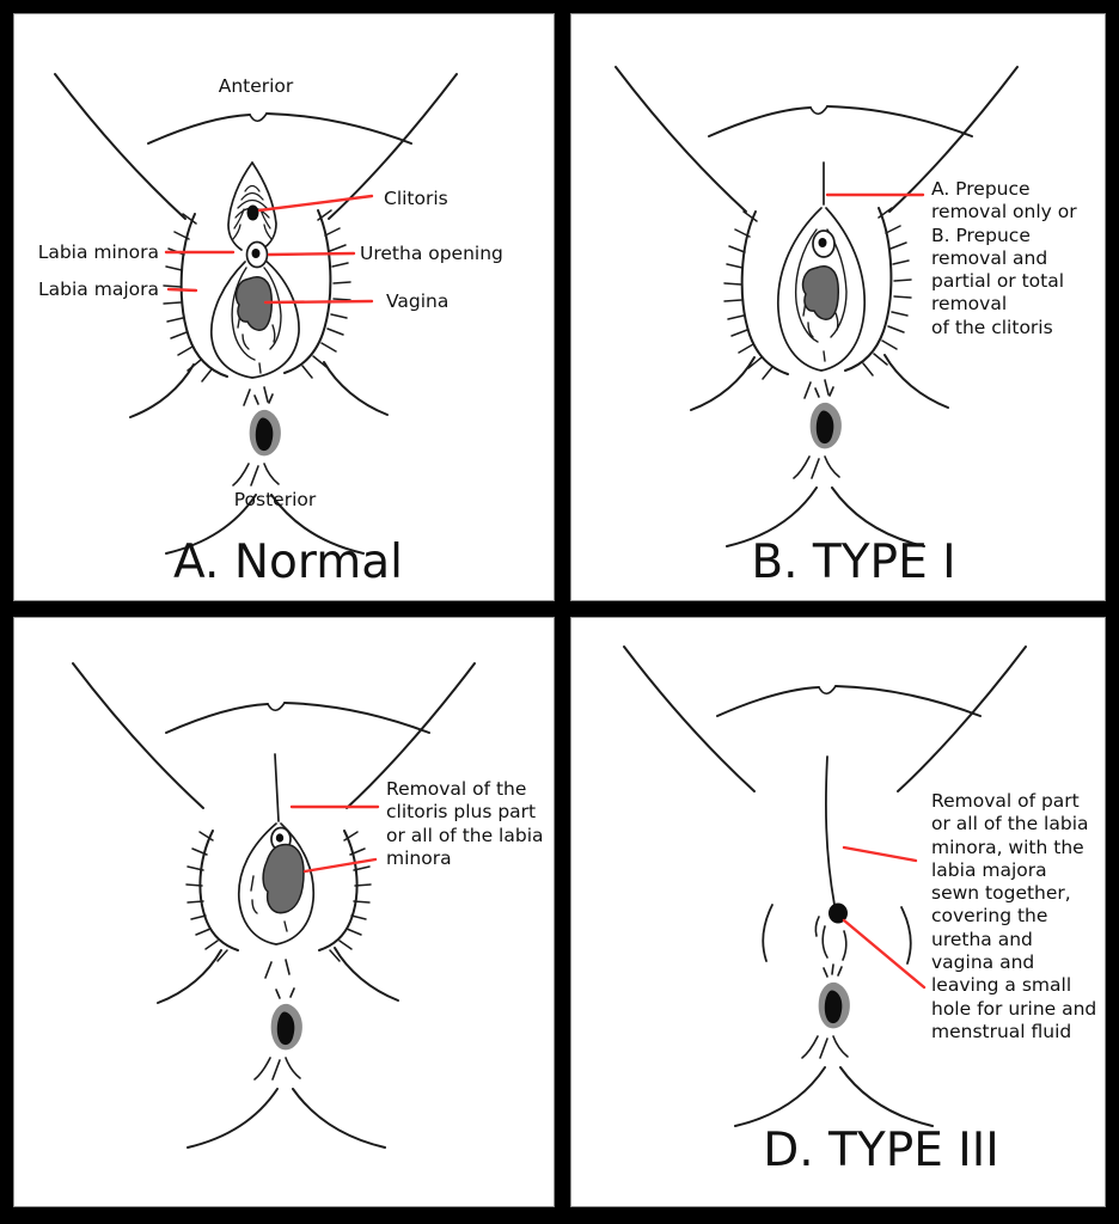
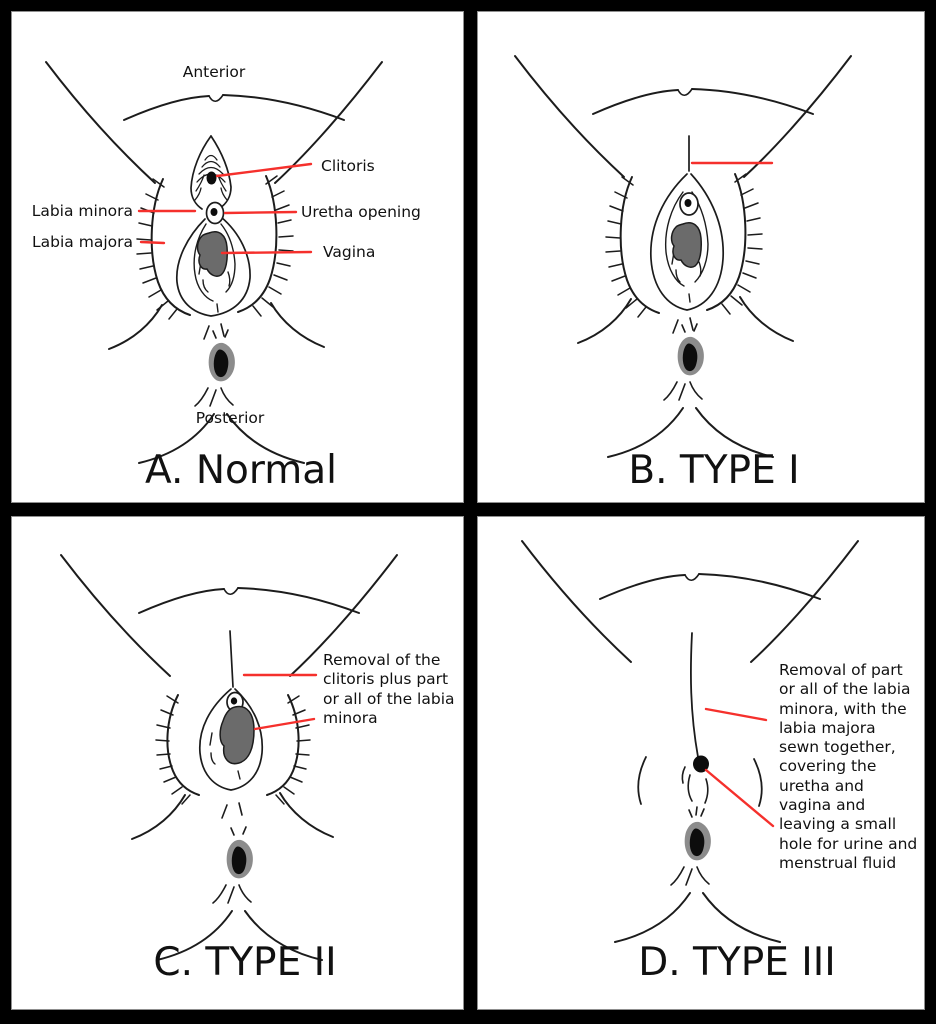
  Anterior
  Clitoris
  Labia minora
  Uretha opening
  Labia majora
  Vagina
  Posterior
  A. Normal
- A. Prepuce
- removal only or
- B. Prepuce
- removal and
- partial or total
- removal
- of the clitoris
  B. TYPE I
  Removal of the
  clitoris plus part
  or all of the labia
  minora
+ C. TYPE II
  Removal of part
  or all of the labia
  minora, with the
  labia majora
  sewn together,
  covering the
  uretha and
  vagina and
  leaving a small
  hole for urine and
  menstrual fluid
  D. TYPE III
